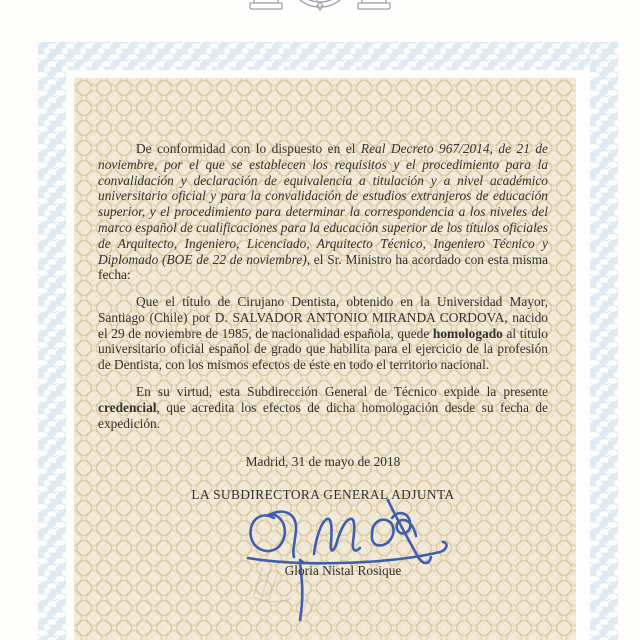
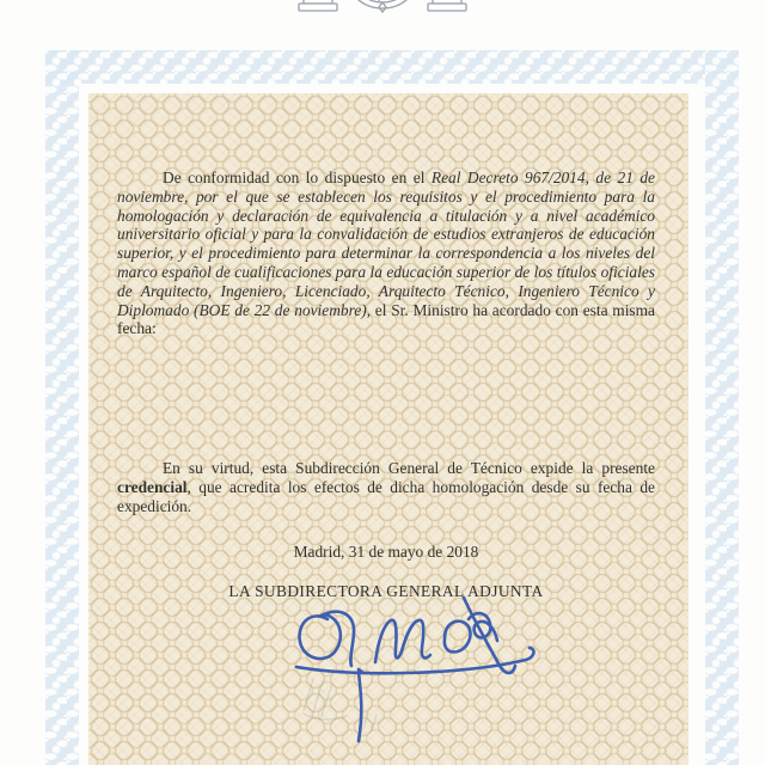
- De conformidad con lo dispuesto en el Real Decreto 967/2014, de 21 de noviembre, por el que se establecen los requisitos y el procedimiento para la convalidación y declaración de equivalencia a titulación y a nivel académico universitario oficial y para la convalidación de estudios extranjeros de educación superior, y el procedimiento para determinar la correspondencia a los niveles del marco español de cualificaciones para la educación superior de los títulos oficiales de Arquitecto, Ingeniero, Licenciado, Arquitecto Técnico, Ingeniero Técnico y Diplomado (BOE de 22 de noviembre), el Sr. Ministro ha acordado con esta misma fecha:
+ De conformidad con lo dispuesto en el Real Decreto 967/2014, de 21 de noviembre, por el que se establecen los requisitos y el procedimiento para la homologación y declaración de equivalencia a titulación y a nivel académico universitario oficial y para la convalidación de estudios extranjeros de educación superior, y el procedimiento para determinar la correspondencia a los niveles del marco español de cualificaciones para la educación superior de los títulos oficiales de Arquitecto, Ingeniero, Licenciado, Arquitecto Técnico, Ingeniero Técnico y Diplomado (BOE de 22 de noviembre), el Sr. Ministro ha acordado con esta misma fecha:
- Que el título de Cirujano Dentista, obtenido en la Universidad Mayor, Santiago (Chile) por D. SALVADOR ANTONIO MIRANDA CORDOVA, nacido el 29 de noviembre de 1985, de nacionalidad española, quede homologado al título universitario oficial español de grado que habilita para el ejercicio de la profesión de Dentista, con los mismos efectos de éste en todo el territorio nacional.
  En su virtud, esta Subdirección General de Técnico expide la presente credencial, que acredita los efectos de dicha homologación desde su fecha de expedición.
  Madrid, 31 de mayo de 2018
  LA SUBDIRECTORA GENERAL ADJUNTA
- Gloria Nistal Rosique
